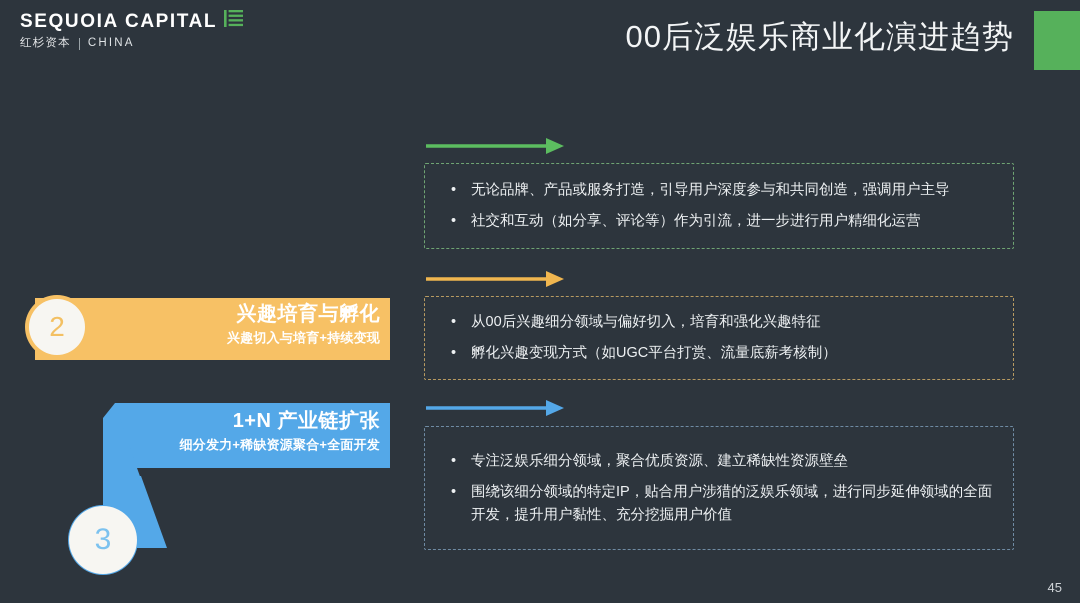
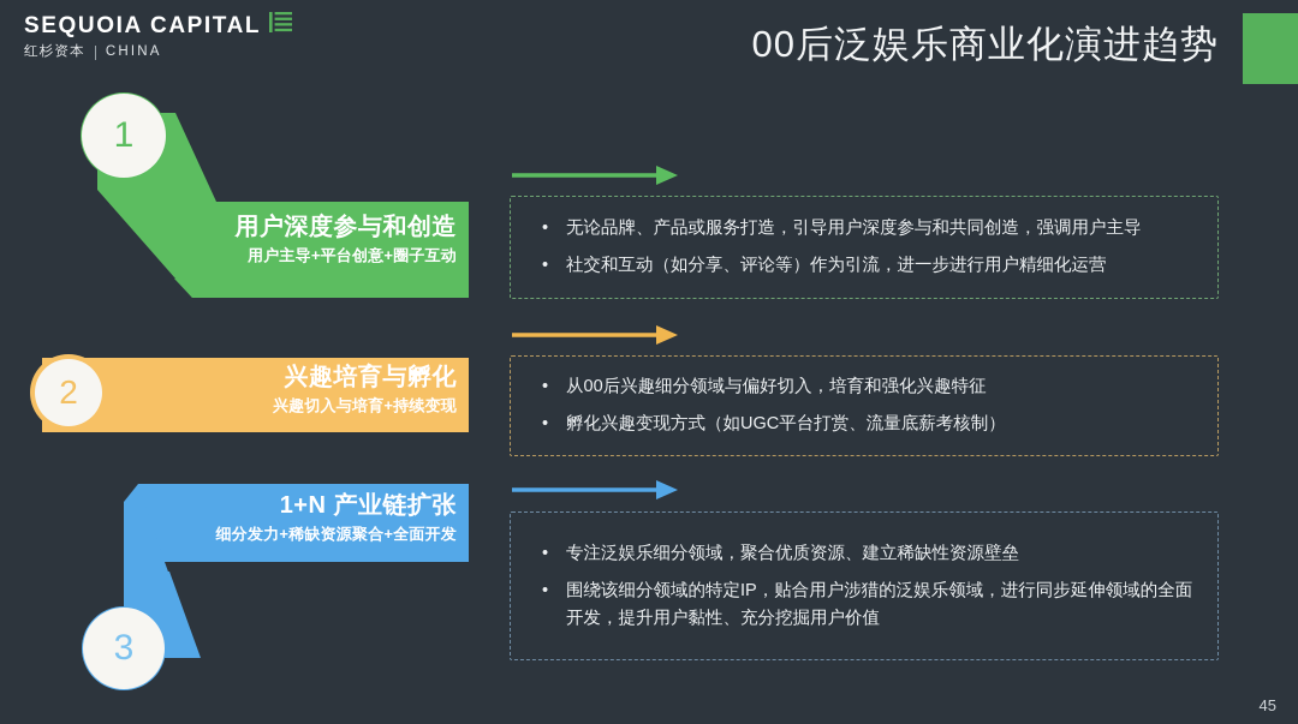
  SEQUOIA CAPITAL
  红杉资本
  CHINA
  00后泛娱乐商业化演进趋势
+ 1
+ 用户深度参与和创造
+ 用户主导+平台创意+圈子互动
  2
  兴趣培育与孵化
  兴趣切入与培育+持续变现
  3
  1+N 产业链扩张
  细分发力+稀缺资源聚合+全面开发
  •
  无论品牌、产品或服务打造，引导用户深度参与和共同创造，强调用户主导
  •
  社交和互动（如分享、评论等）作为引流，进一步进行用户精细化运营
  •
  从00后兴趣细分领域与偏好切入，培育和强化兴趣特征
  •
  孵化兴趣变现方式（如UGC平台打赏、流量底薪考核制）
  •
  专注泛娱乐细分领域，聚合优质资源、建立稀缺性资源壁垒
  •
  围绕该细分领域的特定IP，贴合用户涉猎的泛娱乐领域，进行同步延伸领域的全面开发，提升用户黏性、充分挖掘用户价值
  45
